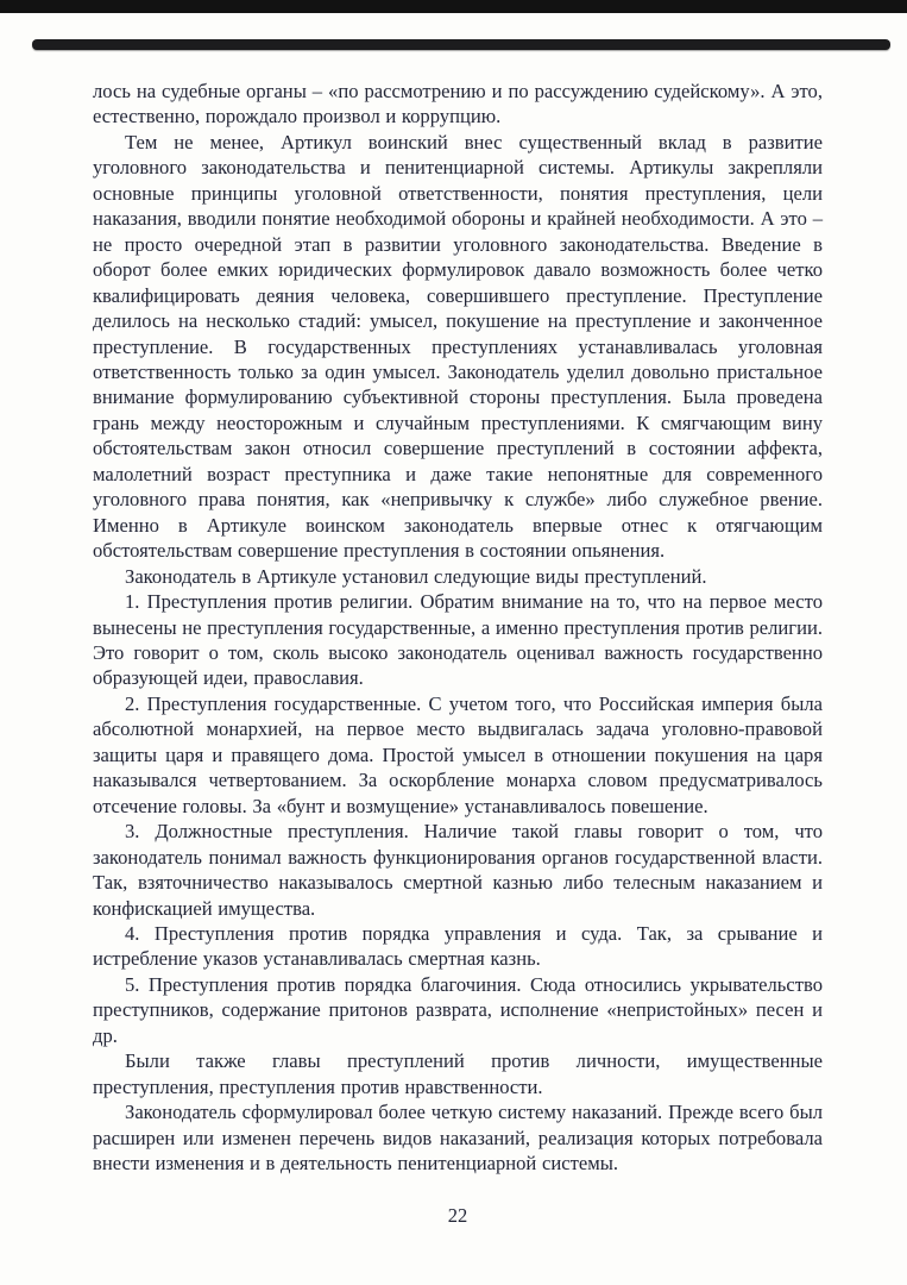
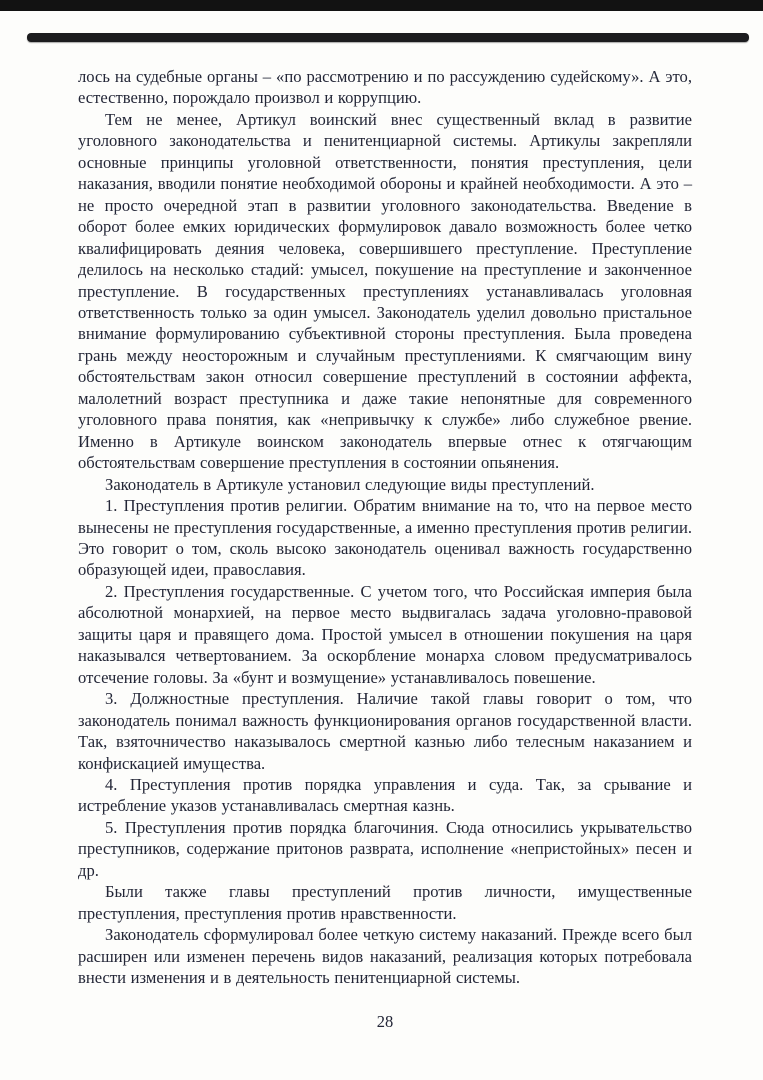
  лось на судебные органы – «по рассмотрению и по рассуждению судейскому». А это, естественно, порождало произвол и коррупцию.
  Тем не менее, Артикул воинский внес существенный вклад в развитие уголовного законодательства и пенитенциарной системы. Артикулы закрепляли основные принципы уголовной ответственности, понятия преступления, цели наказания, вводили понятие необходимой обороны и крайней необходимости. А это – не просто очередной этап в развитии уголовного законодательства. Введение в оборот более емких юридических формулировок давало возможность более четко квалифицировать деяния человека, совершившего преступление. Преступление делилось на несколько стадий: умысел, покушение на преступление и законченное преступление. В государственных преступлениях устанавливалась уголовная ответственность только за один умысел. Законодатель уделил довольно пристальное внимание формулированию субъективной стороны преступления. Была проведена грань между неосторожным и случайным преступлениями. К смягчающим вину обстоятельствам закон относил совершение преступлений в состоянии аффекта, малолетний возраст преступника и даже такие непонятные для современного уголовного права понятия, как «непривычку к службе» либо служебное рвение. Именно в Артикуле воинском законодатель впервые отнес к отягчающим обстоятельствам совершение преступления в состоянии опьянения.
  Законодатель в Артикуле установил следующие виды преступлений.
  1. Преступления против религии. Обратим внимание на то, что на первое место вынесены не преступления государственные, а именно преступления против религии. Это говорит о том, сколь высоко законодатель оценивал важность государственно образующей идеи, православия.
  2. Преступления государственные. С учетом того, что Российская империя была абсолютной монархией, на первое место выдвигалась задача уголовно-правовой защиты царя и правящего дома. Простой умысел в отношении покушения на царя наказывался четвертованием. За оскорбление монарха словом предусматривалось отсечение головы. За «бунт и возмущение» устанавливалось повешение.
  3. Должностные преступления. Наличие такой главы говорит о том, что законодатель понимал важность функционирования органов государственной власти. Так, взяточничество наказывалось смертной казнью либо телесным наказанием и конфискацией имущества.
  4. Преступления против порядка управления и суда. Так, за срывание и истребление указов устанавливалась смертная казнь.
  5. Преступления против порядка благочиния. Сюда относились укрывательство преступников, содержание притонов разврата, исполнение «непристойных» песен и др.
  Были также главы преступлений против личности, имущественные преступления, преступления против нравственности.
  Законодатель сформулировал более четкую систему наказаний. Прежде всего был расширен или изменен перечень видов наказаний, реализация которых потребовала внести изменения и в деятельность пенитенциарной системы.
- 22
+ 28
